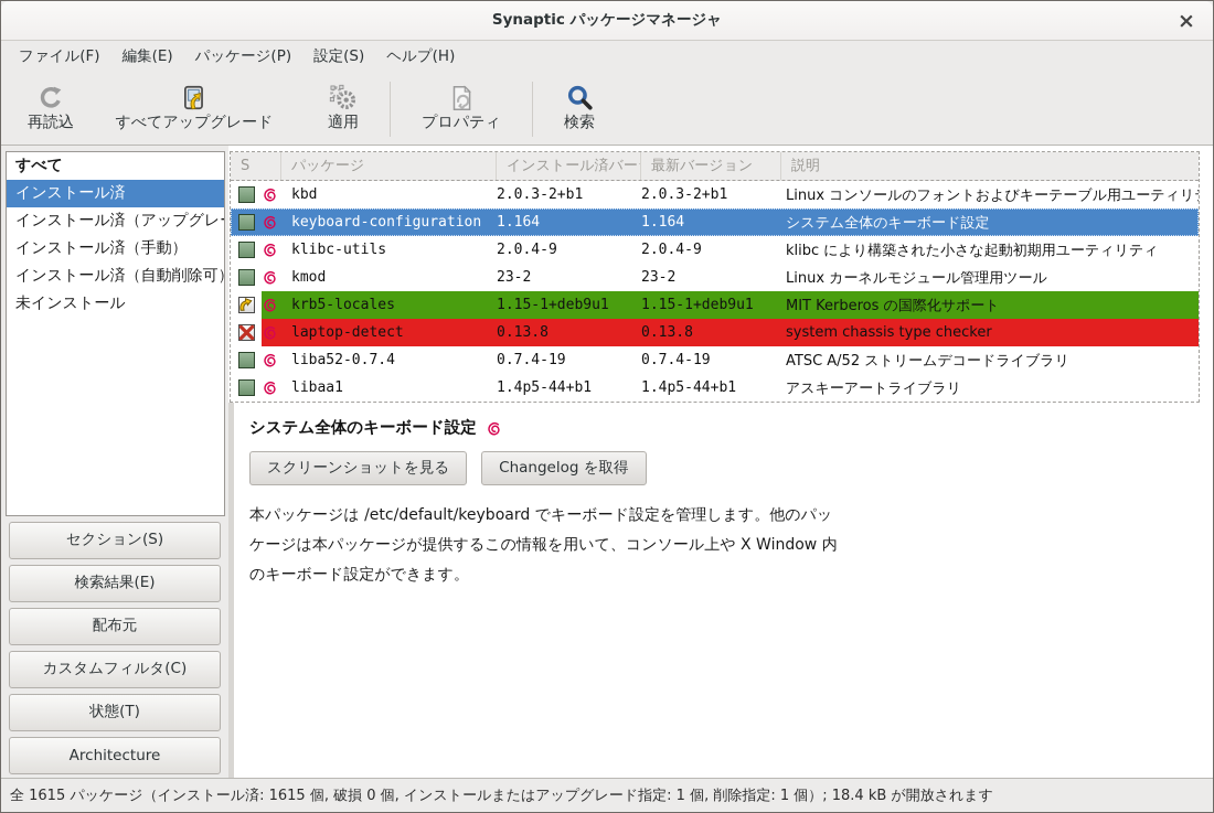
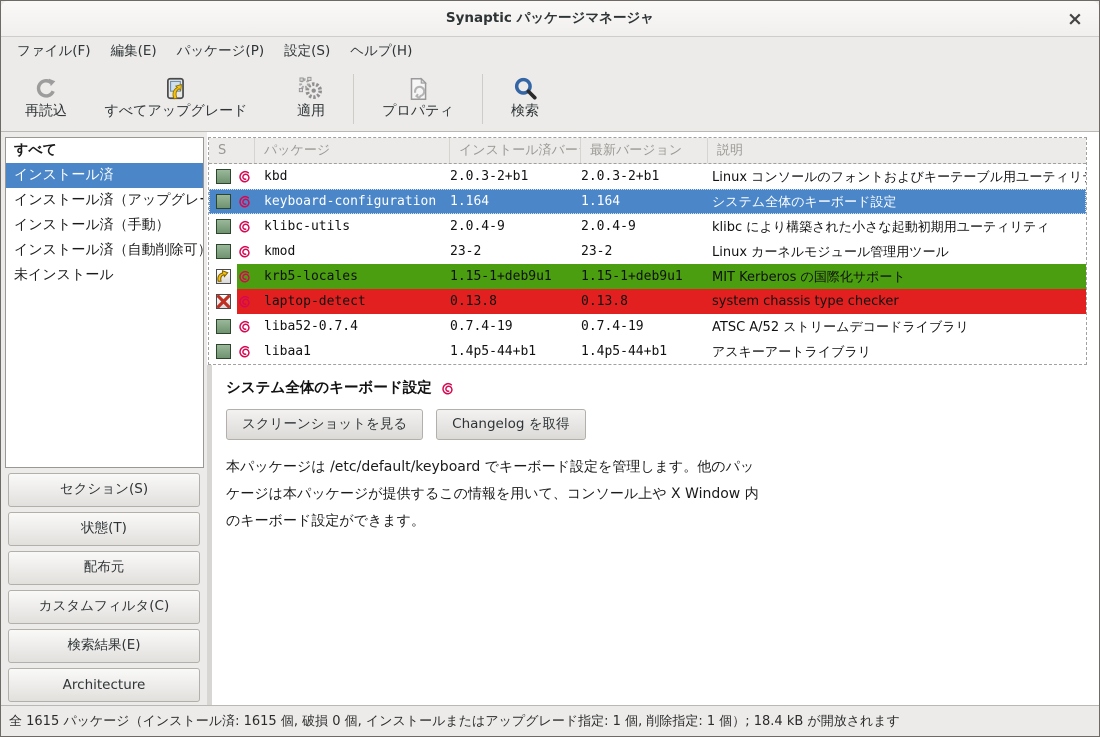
  Synaptic パッケージマネージャ
  ×
  ファイル(F)
  編集(E)
  パッケージ(P)
  設定(S)
  ヘルプ(H)
  再読込
  すべてアップグレード
  適用
  プロパティ
  検索
  すべて
  インストール済
  インストール済（アップグレ
  インストール済（手動）
  インストール済（自動削除可
  未インストール
  セクション(S)
- 検索結果(E)
+ 状態(T)
  配布元
  カスタムフィルタ(C)
- 状態(T)
+ 検索結果(E)
  Architecture
  S
  パッケージ
  インストール済バー
  最新バージョン
  説明
  kbd
  2.0.3-2+b1
  2.0.3-2+b1
  Linux コンソールのフォントおよびキーテーブル用ユーティリ
  keyboard-configuration
  1.164
  1.164
  システム全体のキーボード設定
  klibc-utils
  2.0.4-9
  2.0.4-9
  klibc により構築された小さな起動初期用ユーティリティ
  kmod
  23-2
  23-2
  Linux カーネルモジュール管理用ツール
  krb5-locales
  1.15-1+deb9u1
  1.15-1+deb9u1
  MIT Kerberos の国際化サポート
  laptop-detect
  0.13.8
  0.13.8
  system chassis type checker
  liba52-0.7.4
  0.7.4-19
  0.7.4-19
  ATSC A/52 ストリームデコードライブラリ
  libaa1
  1.4p5-44+b1
  1.4p5-44+b1
  アスキーアートライブラリ
  システム全体のキーボード設定
  スクリーンショットを見る
  Changelog を取得
  本パッケージは /etc/default/keyboard でキーボード設定を管理します。他のパッ
  ケージは本パッケージが提供するこの情報を用いて、コンソール上や X Window 内
  のキーボード設定ができます。
  全 1615 パッケージ（インストール済: 1615 個, 破損 0 個, インストールまたはアップグレード指定: 1 個, 削除指定: 1 個）; 18.4 kB が開放されます
